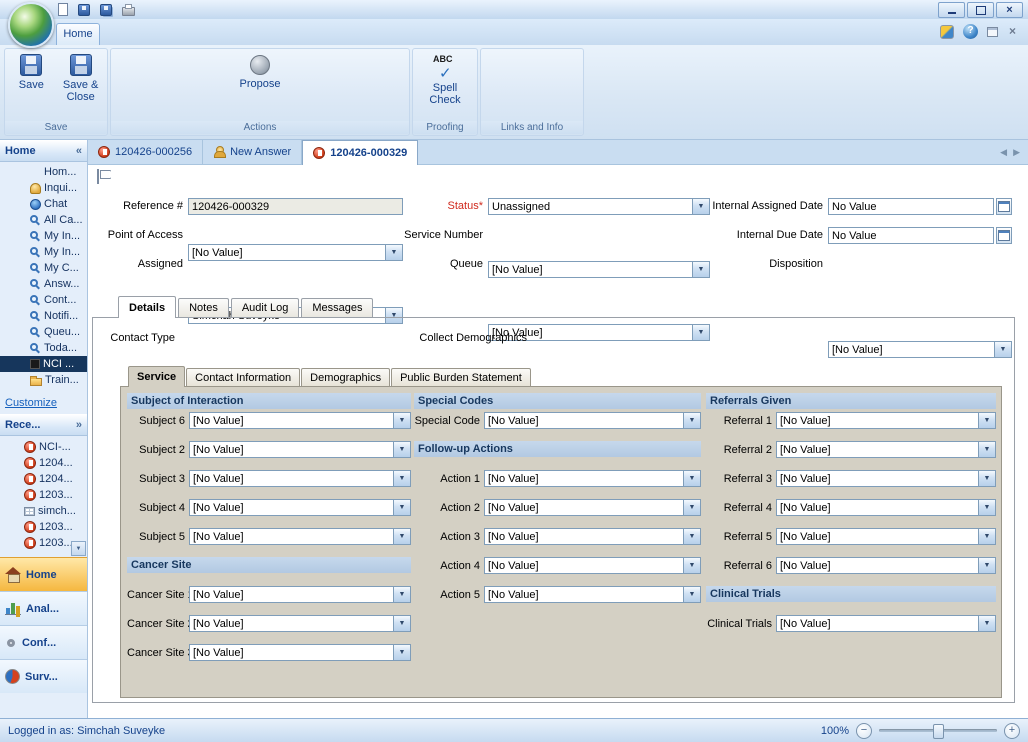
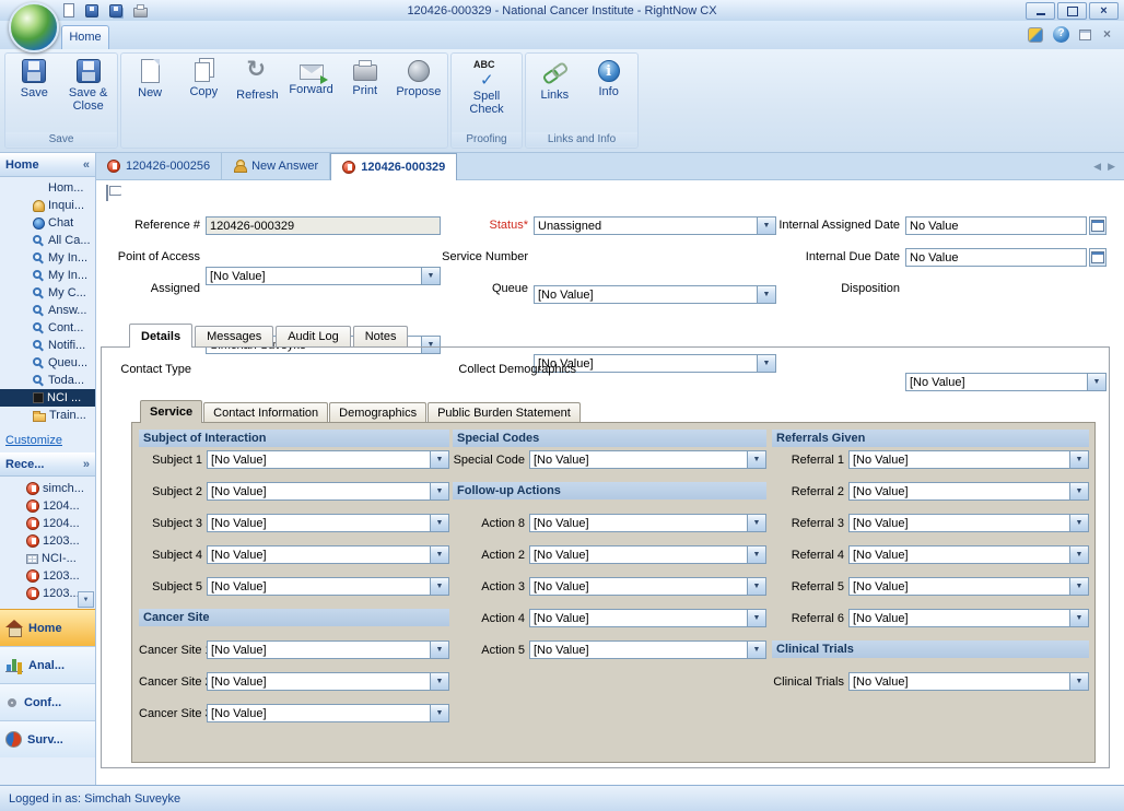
+ 120426-000329 - National Cancer Institute - RightNow CX
  ×
  Home
  ×
  Save
  Save &
  Close
  Save
+ New
+ Copy
+ Refresh
+ Forward
+ Print
  Propose
- Actions
  Spell
  Check
  Proofing
+ Links
+ Info
  Links and Info
  120426-000256
  New Answer
  120426-000329
  ◀
  ▶
  Home
  «
  Hom...
  Inqui...
  Chat
  All Ca...
  My In...
  My In...
  My C...
  Answ...
  Cont...
  Notifi...
  Queu...
  Toda...
  NCI ...
  Train...
  Customize
  Rece...
  »
- NCI-...
+ simch...
  1204...
  1204...
  1203...
- simch...
+ NCI-...
  1203...
  1203..
  Home
  Anal...
  Conf...
  Surv...
  Reference #
  120426-000329
  Status*
  Unassigned
  Internal Assigned Date
  No Value
  Point of Access
  [No Value]
  Service Number
  [No Value]
  Internal Due Date
  No Value
  Assigned
  Queue
  [No Value]
  Disposition
  [No Value]
  Details
- Notes
+ Messages
  Audit Log
- Messages
+ Notes
  Contact Type
  Collect Demographics
  Subject of Interaction
- Subject 6
+ Subject 1
  [No Value]
  Subject 2
  [No Value]
  Subject 3
  [No Value]
  Subject 4
  [No Value]
  Subject 5
  [No Value]
  Cancer Site
  Cancer Site
  [No Value]
  Cancer Site
  [No Value]
  Cancer Site
  [No Value]
  Special Codes
  Special Code
  [No Value]
  Follow-up Actions
- Action 1
+ Action 8
  [No Value]
  Action 2
  [No Value]
  Action 3
  [No Value]
  Action 4
  [No Value]
  Action 5
  [No Value]
  Referrals Given
  Referral 1
  [No Value]
  Referral 2
  [No Value]
  Referral 3
  [No Value]
  Referral 4
  [No Value]
  Referral 5
  [No Value]
  Referral 6
  [No Value]
  Clinical Trials
  Clinical Trials
  [No Value]
  Service
  Contact Information
  Demographics
  Public Burden Statement
  Logged in as: Simchah Suveyke
- 100%
- −
- +
